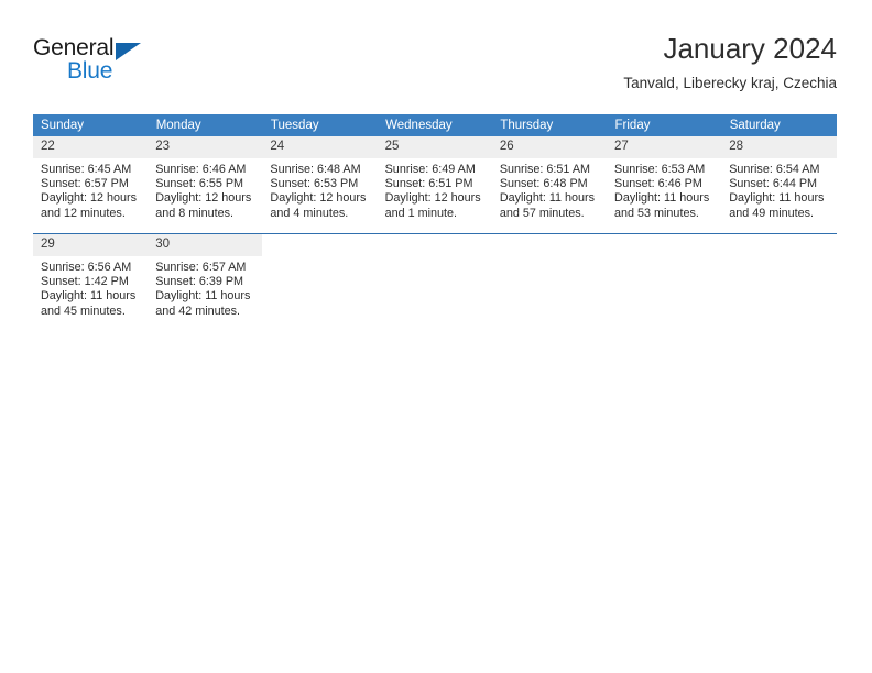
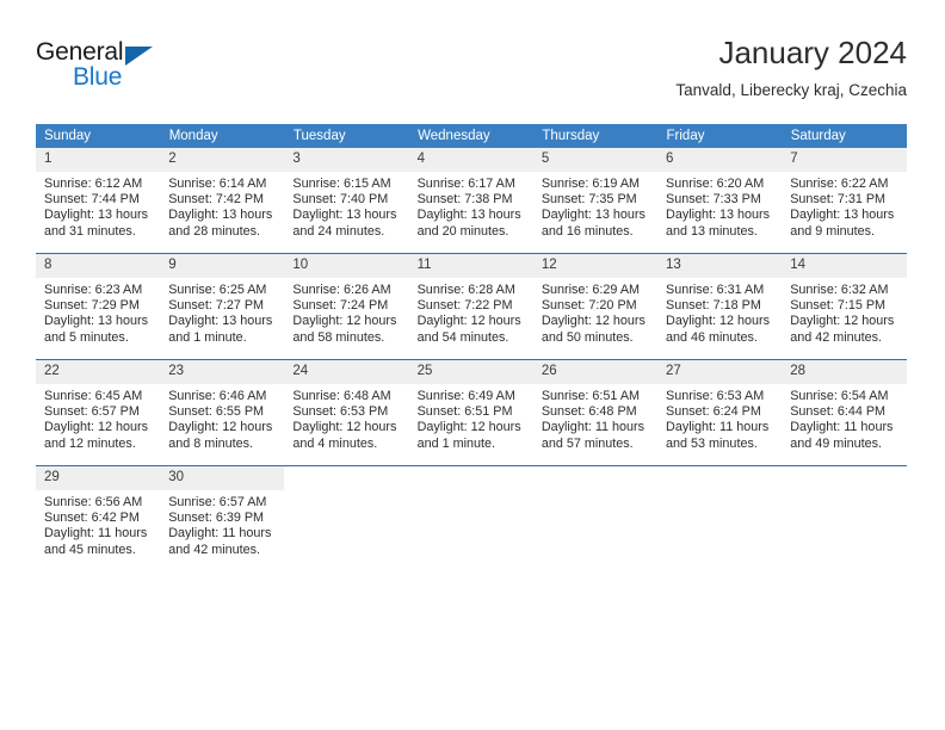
  General
  Blue
  January 2024
  Tanvald, Liberecky kraj, Czechia
  Sunday	Monday	Tuesday	Wednesday	Thursday	Friday	Saturday
+ 1Sunrise: 6:12 AMSunset: 7:44 PMDaylight: 13 hoursand 31 minutes.	2Sunrise: 6:14 AMSunset: 7:42 PMDaylight: 13 hoursand 28 minutes.	3Sunrise: 6:15 AMSunset: 7:40 PMDaylight: 13 hoursand 24 minutes.	4Sunrise: 6:17 AMSunset: 7:38 PMDaylight: 13 hoursand 20 minutes.	5Sunrise: 6:19 AMSunset: 7:35 PMDaylight: 13 hoursand 16 minutes.	6Sunrise: 6:20 AMSunset: 7:33 PMDaylight: 13 hoursand 13 minutes.	7Sunrise: 6:22 AMSunset: 7:31 PMDaylight: 13 hoursand 9 minutes.
+ 8Sunrise: 6:23 AMSunset: 7:29 PMDaylight: 13 hoursand 5 minutes.	9Sunrise: 6:25 AMSunset: 7:27 PMDaylight: 13 hoursand 1 minute.	10Sunrise: 6:26 AMSunset: 7:24 PMDaylight: 12 hoursand 58 minutes.	11Sunrise: 6:28 AMSunset: 7:22 PMDaylight: 12 hoursand 54 minutes.	12Sunrise: 6:29 AMSunset: 7:20 PMDaylight: 12 hoursand 50 minutes.	13Sunrise: 6:31 AMSunset: 7:18 PMDaylight: 12 hoursand 46 minutes.	14Sunrise: 6:32 AMSunset: 7:15 PMDaylight: 12 hoursand 42 minutes.
- 22Sunrise: 6:45 AMSunset: 6:57 PMDaylight: 12 hoursand 12 minutes.	23Sunrise: 6:46 AMSunset: 6:55 PMDaylight: 12 hoursand 8 minutes.	24Sunrise: 6:48 AMSunset: 6:53 PMDaylight: 12 hoursand 4 minutes.	25Sunrise: 6:49 AMSunset: 6:51 PMDaylight: 12 hoursand 1 minute.	26Sunrise: 6:51 AMSunset: 6:48 PMDaylight: 11 hoursand 57 minutes.	27Sunrise: 6:53 AMSunset: 6:46 PMDaylight: 11 hoursand 53 minutes.	28Sunrise: 6:54 AMSunset: 6:44 PMDaylight: 11 hoursand 49 minutes.
+ 22Sunrise: 6:45 AMSunset: 6:57 PMDaylight: 12 hoursand 12 minutes.	23Sunrise: 6:46 AMSunset: 6:55 PMDaylight: 12 hoursand 8 minutes.	24Sunrise: 6:48 AMSunset: 6:53 PMDaylight: 12 hoursand 4 minutes.	25Sunrise: 6:49 AMSunset: 6:51 PMDaylight: 12 hoursand 1 minute.	26Sunrise: 6:51 AMSunset: 6:48 PMDaylight: 11 hoursand 57 minutes.	27Sunrise: 6:53 AMSunset: 6:24 PMDaylight: 11 hoursand 53 minutes.	28Sunrise: 6:54 AMSunset: 6:44 PMDaylight: 11 hoursand 49 minutes.
- 29Sunrise: 6:56 AMSunset: 1:42 PMDaylight: 11 hoursand 45 minutes.	30Sunrise: 6:57 AMSunset: 6:39 PMDaylight: 11 hoursand 42 minutes.
+ 29Sunrise: 6:56 AMSunset: 6:42 PMDaylight: 11 hoursand 45 minutes.	30Sunrise: 6:57 AMSunset: 6:39 PMDaylight: 11 hoursand 42 minutes.
